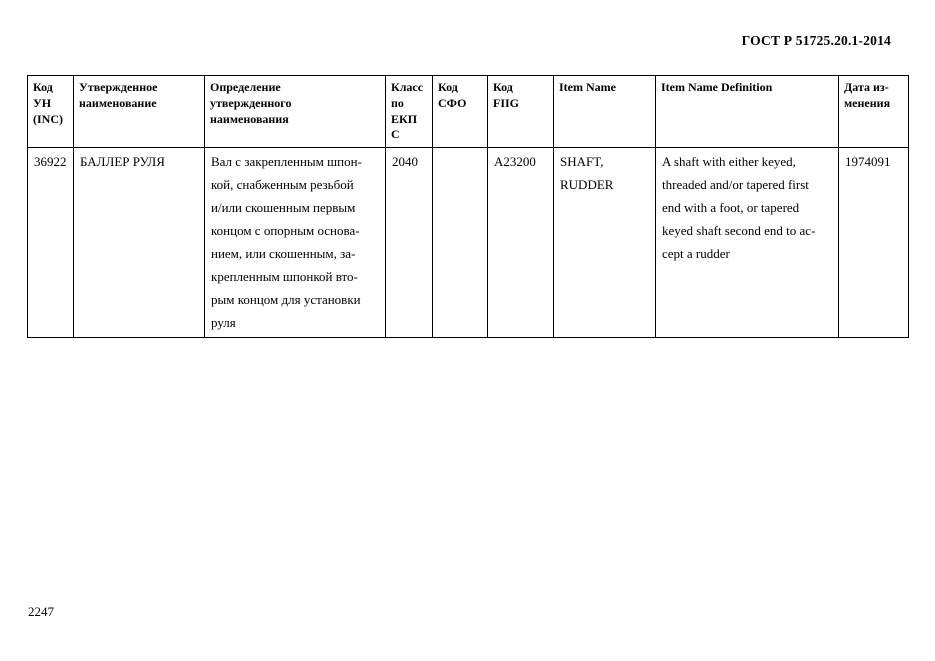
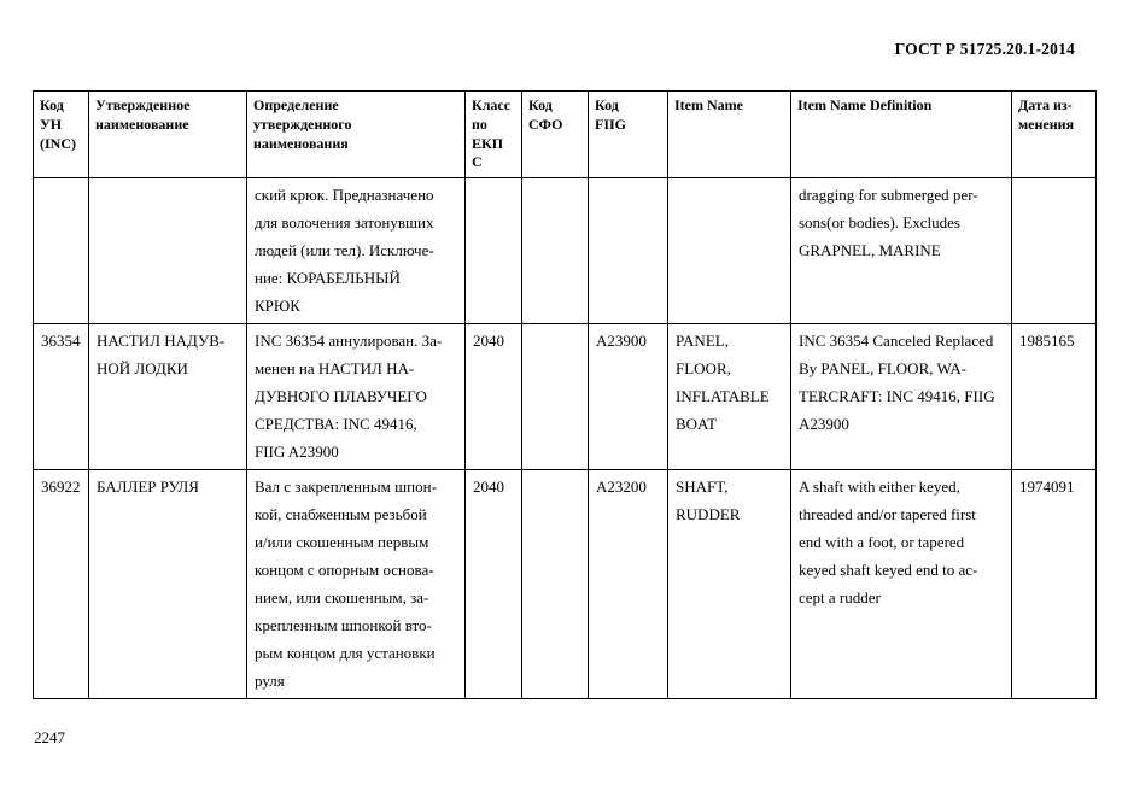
  ГОСТ Р 51725.20.1-2014
  Код УН (INC)	Утвержденное наименование	Определение утвержденного наименования	Класс по ЕКП С	Код СФО	Код FIIG	Item Name	Item Name Definition	Дата из- менения
+ 		ский крюк. Предназначено для волочения затонувших людей (или тел). Исключе- ние: КОРАБЕЛЬНЫЙ КРЮК					dragging for submerged per- sons(or bodies). Excludes GRAPNEL, MARINE
+ 36354	НАСТИЛ НАДУВ- НОЙ ЛОДКИ	INC 36354 аннулирован. За- менен на НАСТИЛ НА- ДУВНОГО ПЛАВУЧЕГО СРЕДСТВА: INC 49416, FIIG A23900	2040		A23900	PANEL, FLOOR, INFLATABLE BOAT	INC 36354 Canceled Replaced By PANEL, FLOOR, WA- TERCRAFT: INC 49416, FIIG A23900	1985165
- 36922	БАЛЛЕР РУЛЯ	Вал с закрепленным шпон- кой, снабженным резьбой и/или скошенным первым концом с опорным основа- нием, или скошенным, за- крепленным шпонкой вто- рым концом для установки руля	2040		A23200	SHAFT, RUDDER	A shaft with either keyed, threaded and/or tapered first end with a foot, or tapered keyed shaft second end to ac- cept a rudder	1974091
+ 36922	БАЛЛЕР РУЛЯ	Вал с закрепленным шпон- кой, снабженным резьбой и/или скошенным первым концом с опорным основа- нием, или скошенным, за- крепленным шпонкой вто- рым концом для установки руля	2040		A23200	SHAFT, RUDDER	A shaft with either keyed, threaded and/or tapered first end with a foot, or tapered keyed shaft keyed end to ac- cept a rudder	1974091
  2247
